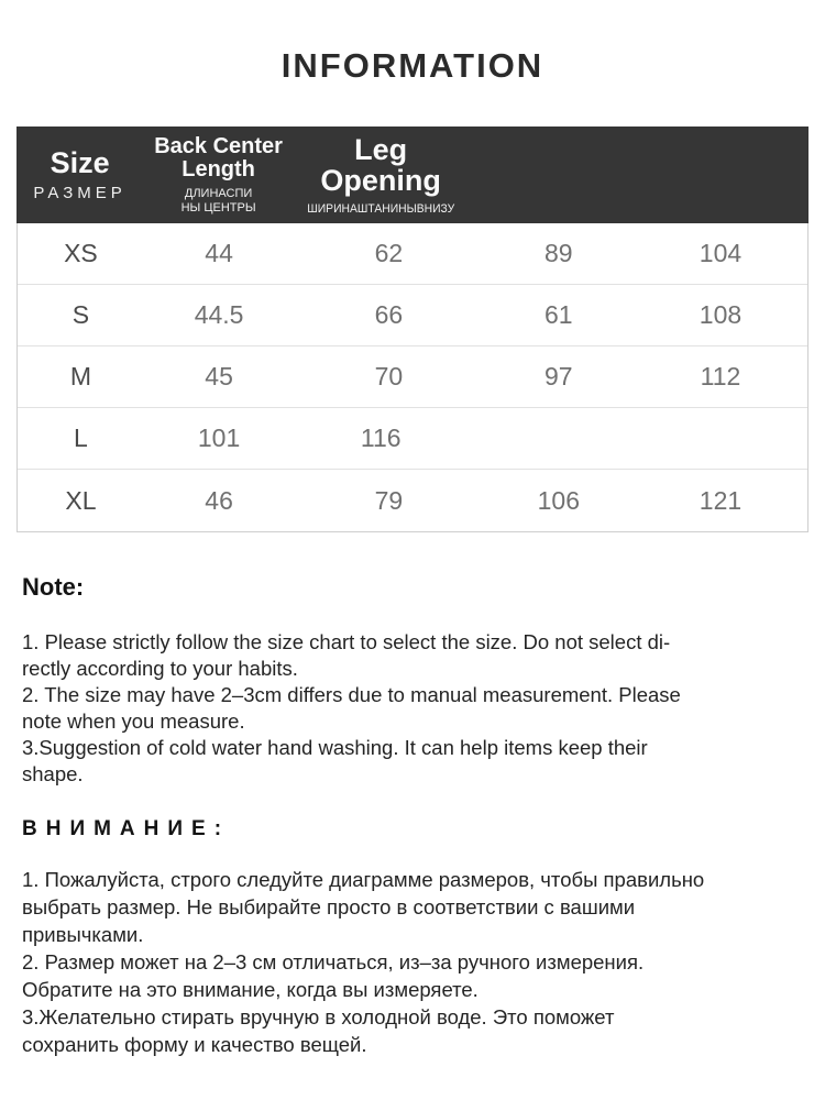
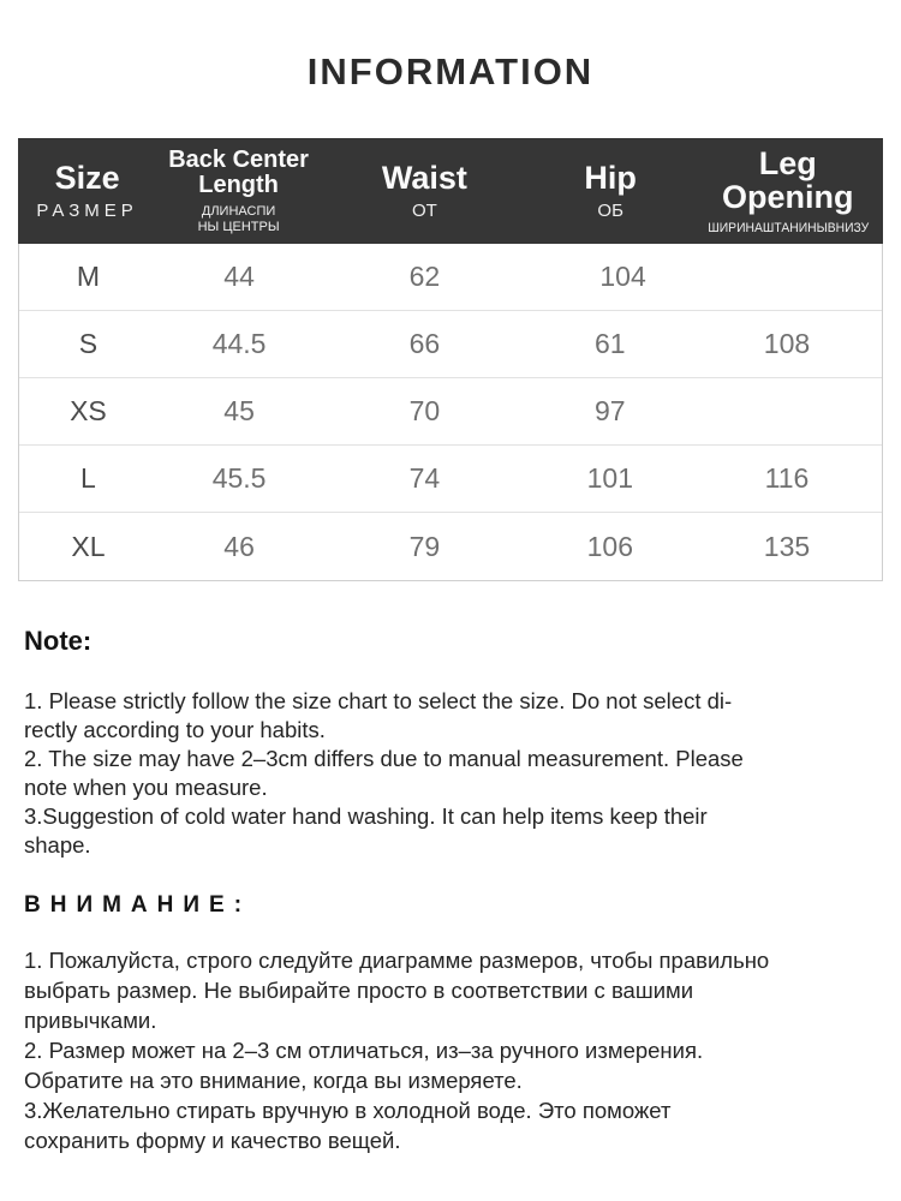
  INFORMATION
  Size
  РАЗМЕР
  Back Center
  Length
  ДЛИНАСПИ
  НЫ ЦЕНТРЫ
+ Waist
+ ОТ
+ Hip
+ ОБ
  Leg Opening
  ШИРИНАШТАНИНЫВНИЗУ
- XS
+ M
  44
  62
- 89
  104
  S
  44.5
  66
  61
  108
- M
+ XS
  45
  70
  97
- 112
  L
+ 45.5
+ 74
  101
  116
  XL
  46
  79
  106
- 121
+ 135
  Note:
  1. Please strictly follow the size chart to select the size. Do not select di-
  rectly according to your habits.
  2. The size may have 2–3cm differs due to manual measurement. Please
  note when you measure.
  3.Suggestion of cold water hand washing. It can help items keep their
  shape.
  ВНИМАНИЕ:
  1. Пожалуйста, строго следуйте диаграмме размеров, чтобы правильно
  выбрать размер. Не выбирайте просто в соответствии с вашими
  привычками.
  2. Размер может на 2–3 см отличаться, из–за ручного измерения.
  Обратите на это внимание, когда вы измеряете.
  3.Желательно стирать вручную в холодной воде. Это поможет
  сохранить форму и качество вещей.
